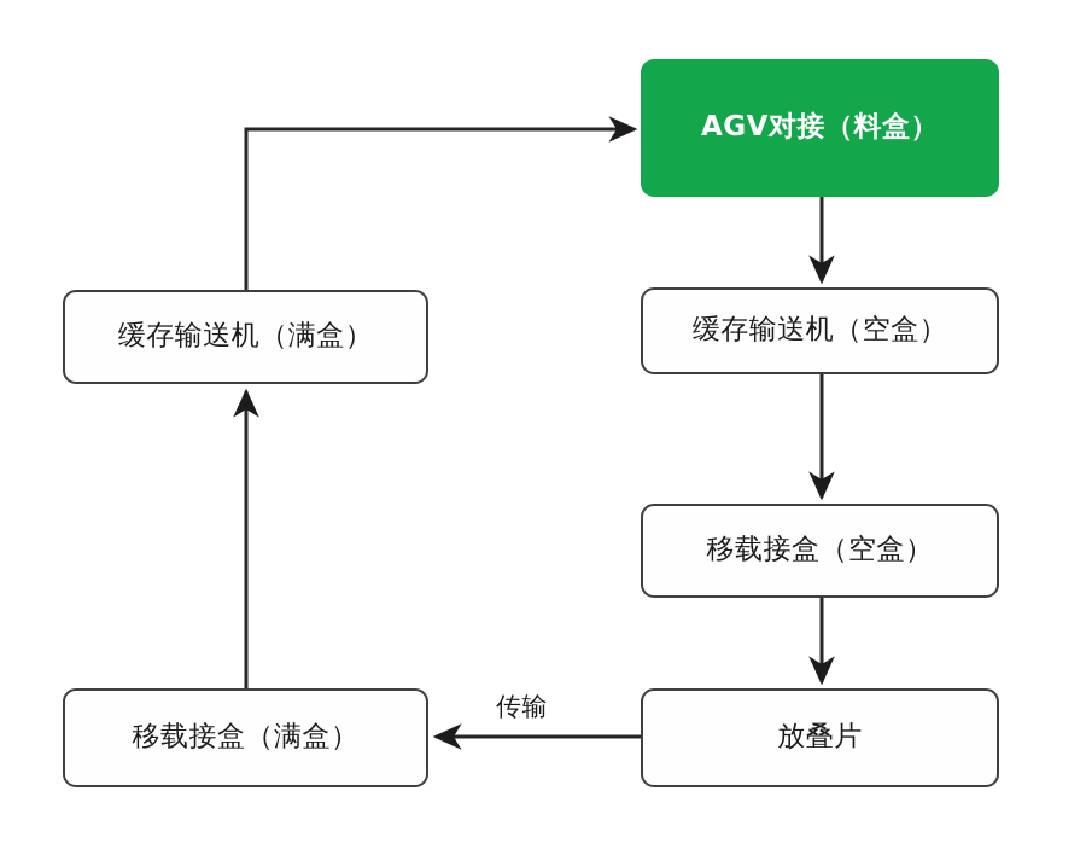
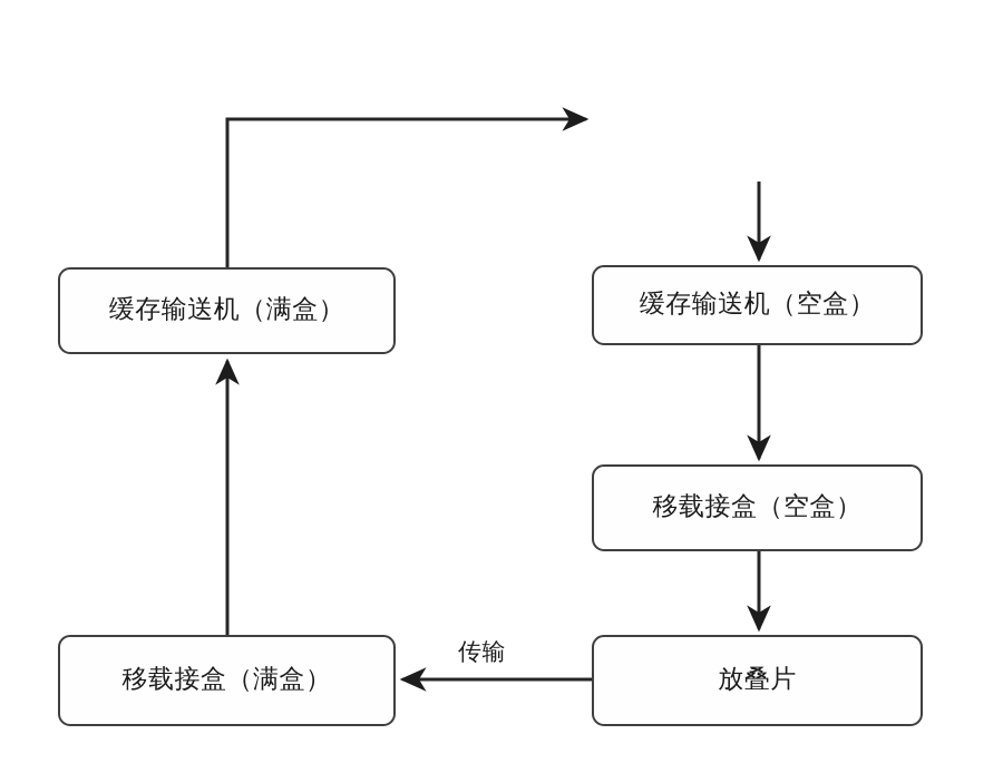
- AGV对接（料盒）
  缓存输送机（空盒）
  缓存输送机（满盒）
  移载接盒（空盒）
  放叠片
  移载接盒（满盒）
  传输
